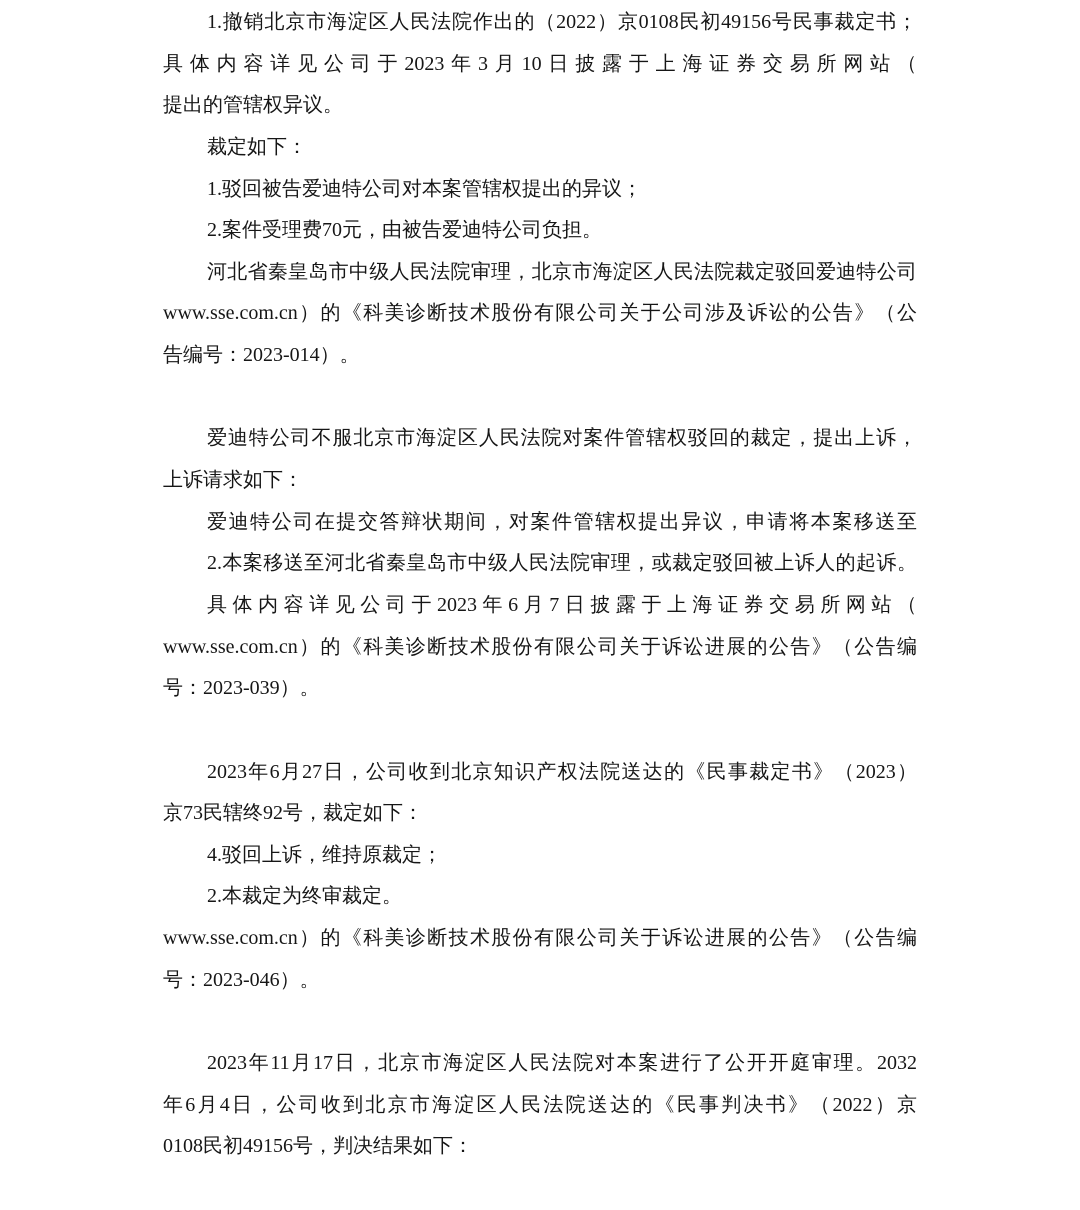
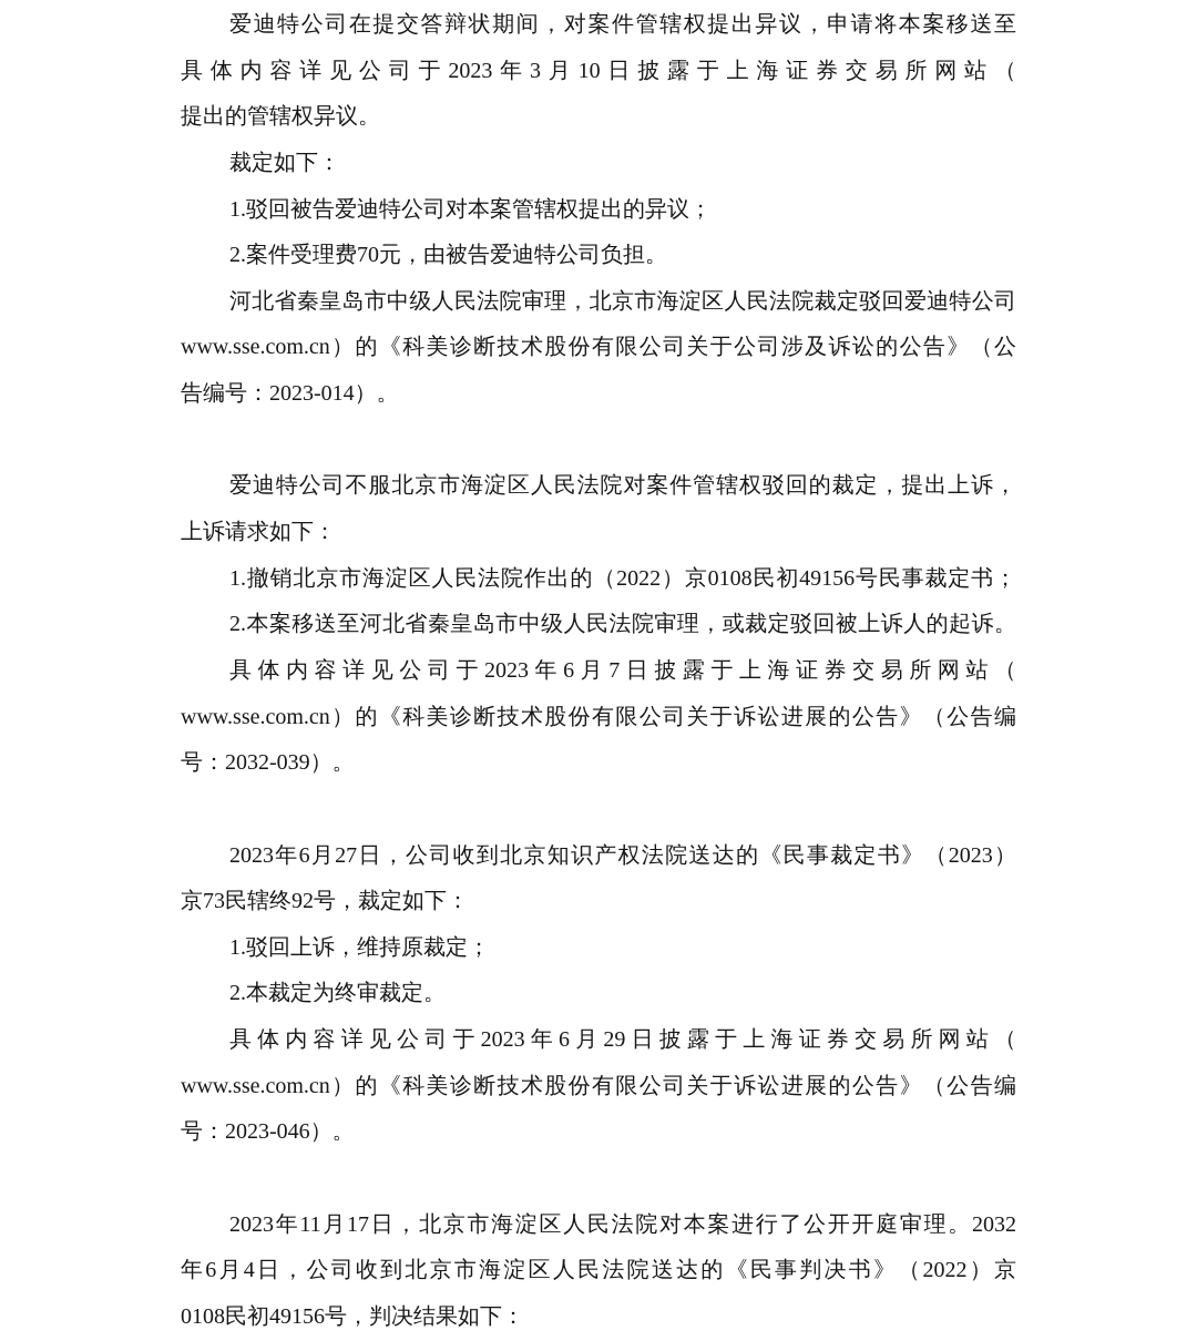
- 1.撤销北京市海淀区人民法院作出的（2022）京0108民初49156号民事裁定书；
+ 爱迪特公司在提交答辩状期间，对案件管辖权提出异议，申请将本案移送至
  具体内容详见公司于2023年3月10日披露于上海证券交易所网站（
  提出的管辖权异议。
  裁定如下：
  1.驳回被告爱迪特公司对本案管辖权提出的异议；
  2.案件受理费70元，由被告爱迪特公司负担。
  河北省秦皇岛市中级人民法院审理，北京市海淀区人民法院裁定驳回爱迪特公司
  www.sse.com.cn）的《科美诊断技术股份有限公司关于公司涉及诉讼的公告》（公
  告编号：2023-014）。
  爱迪特公司不服北京市海淀区人民法院对案件管辖权驳回的裁定，提出上诉，
  上诉请求如下：
- 爱迪特公司在提交答辩状期间，对案件管辖权提出异议，申请将本案移送至
+ 1.撤销北京市海淀区人民法院作出的（2022）京0108民初49156号民事裁定书；
  2.本案移送至河北省秦皇岛市中级人民法院审理，或裁定驳回被上诉人的起诉。
  具体内容详见公司于2023年6月7日披露于上海证券交易所网站（
  www.sse.com.cn）的《科美诊断技术股份有限公司关于诉讼进展的公告》（公告编
- 号：2023-039）。
+ 号：2032-039）。
  2023年6月27日，公司收到北京知识产权法院送达的《民事裁定书》（2023）
  京73民辖终92号，裁定如下：
- 4.驳回上诉，维持原裁定；
+ 1.驳回上诉，维持原裁定；
  2.本裁定为终审裁定。
+ 具体内容详见公司于2023年6月29日披露于上海证券交易所网站（
  www.sse.com.cn）的《科美诊断技术股份有限公司关于诉讼进展的公告》（公告编
  号：2023-046）。
  2023年11月17日，北京市海淀区人民法院对本案进行了公开开庭审理。2032
  年6月4日，公司收到北京市海淀区人民法院送达的《民事判决书》（2022）京
  0108民初49156号，判决结果如下：
